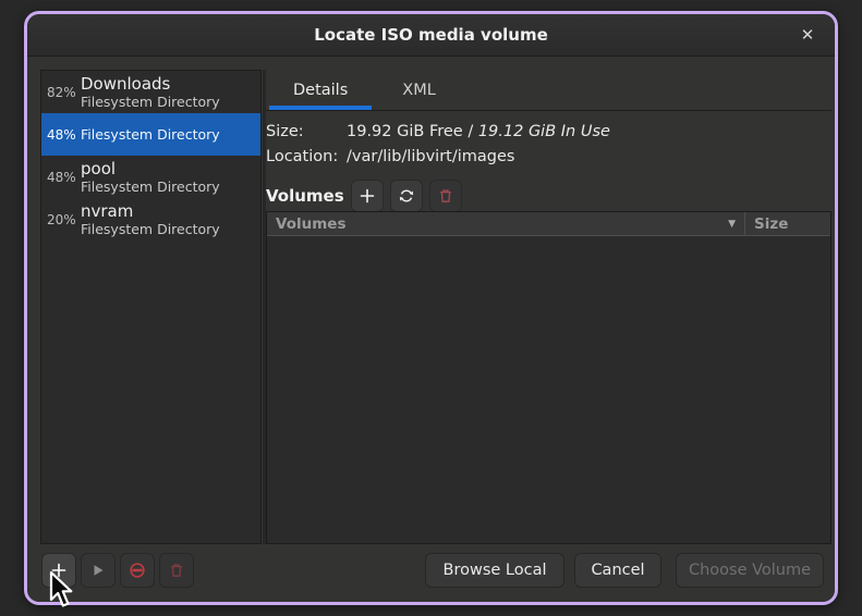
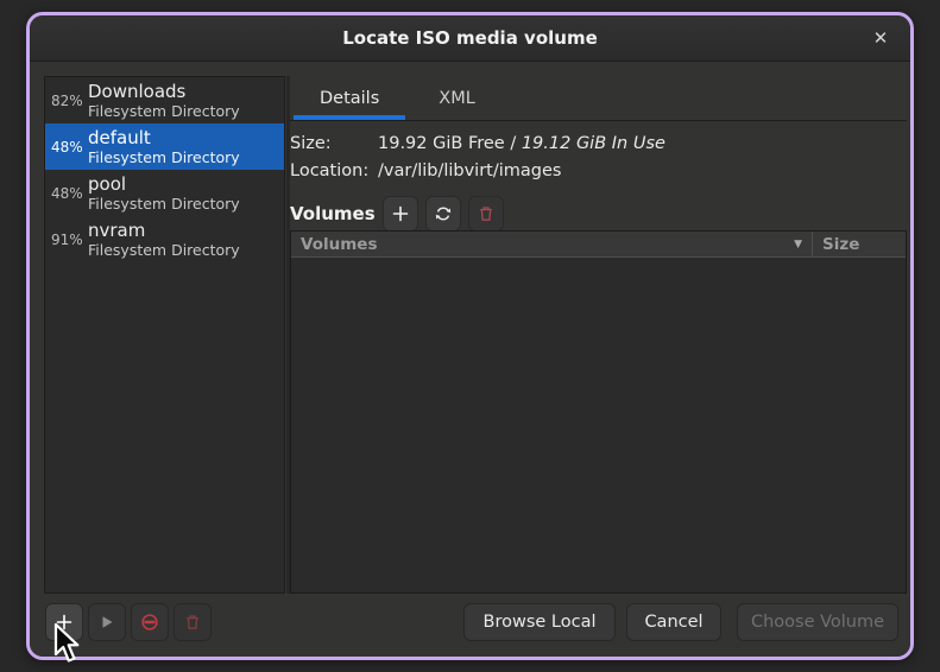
  Locate ISO media volume
  ✕
  82%
  Downloads
  Filesystem Directory
  48%
+ default
  Filesystem Directory
  48%
  pool
  Filesystem Directory
- 20%
+ 91%
  nvram
  Filesystem Directory
  Details
  XML
  Size:
  19.92 GiB Free /
  19.12 GiB In Use
  Location:
  /var/lib/libvirt/images
  Volumes
  Volumes
  ▼
  Size
  Browse Local
  Cancel
  Choose Volume
